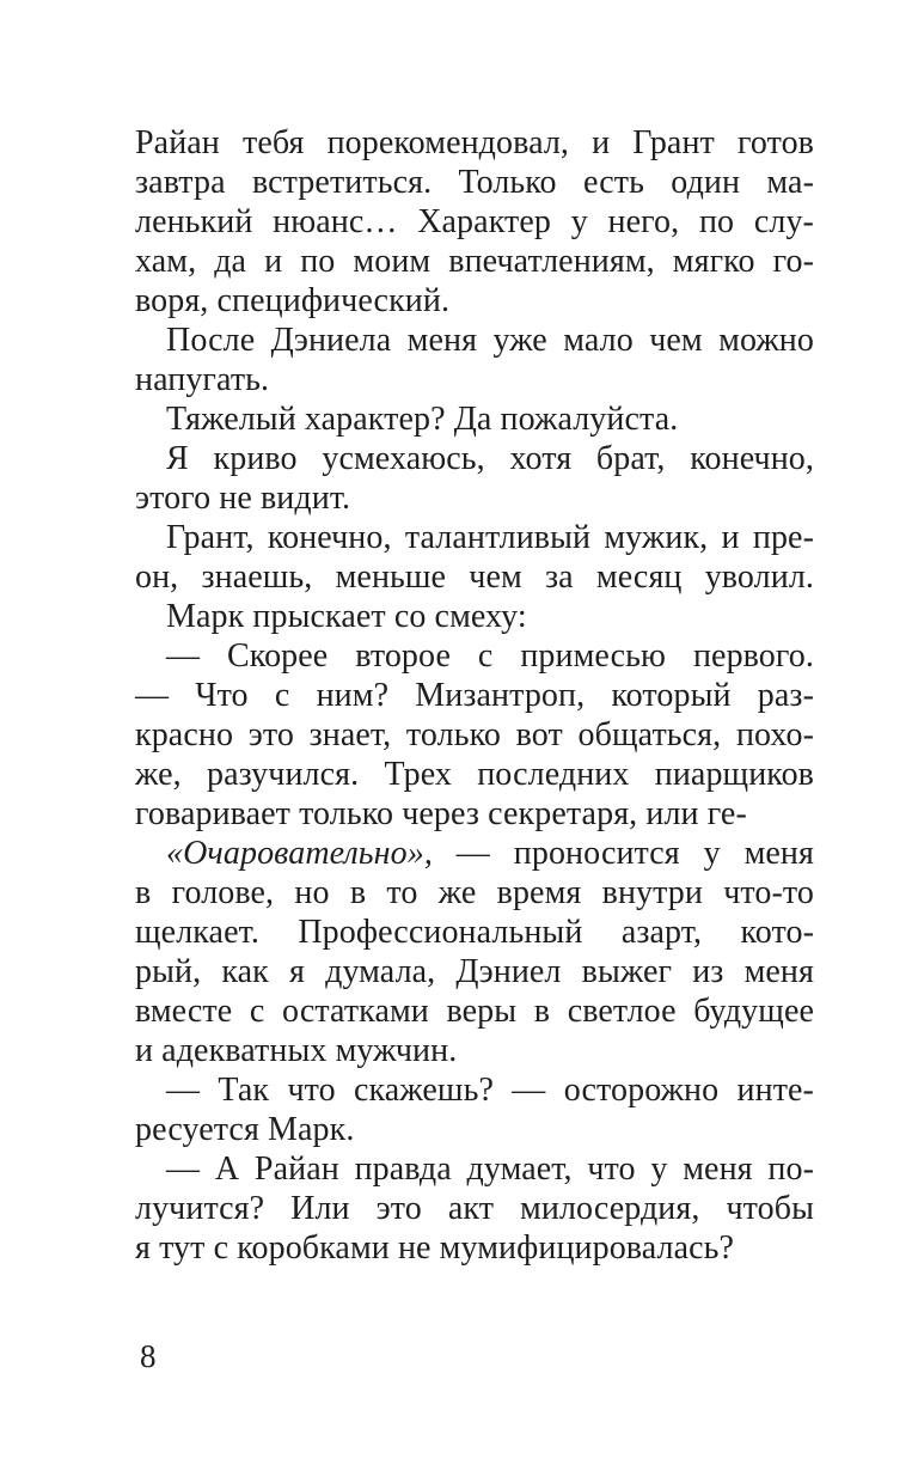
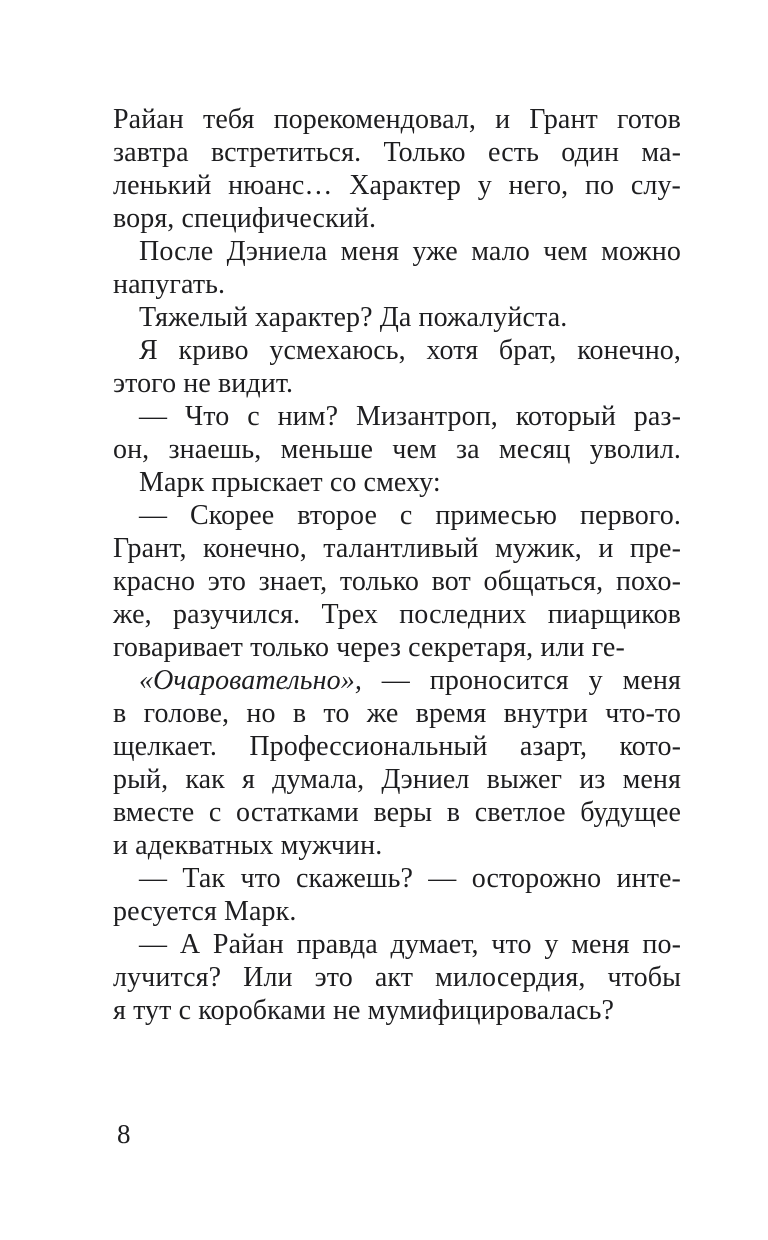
  Райан тебя порекомендовал, и Грант готов
  завтра встретиться. Только есть один ма-
  ленький нюанс… Характер у него, по слу-
- хам, да и по моим впечатлениям, мягко го-
  воря, специфический.
  После Дэниела меня уже мало чем можно
  напугать.
  Тяжелый характер? Да пожалуйста.
  Я криво усмехаюсь, хотя брат, конечно,
  этого не видит.
- Грант, конечно, талантливый мужик, и пре-
+ — Что с ним? Мизантроп, который раз-
  он, знаешь, меньше чем за месяц уволил.
  Марк прыскает со смеху:
  — Скорее второе с примесью первого.
- — Что с ним? Мизантроп, который раз-
+ Грант, конечно, талантливый мужик, и пре-
  красно это знает, только вот общаться, похо-
  же, разучился. Трех последних пиарщиков
  говаривает только через секретаря, или ге-
  «Очаровательно», — проносится у меня
  в голове, но в то же время внутри что-то
  щелкает. Профессиональный азарт, кото-
  рый, как я думала, Дэниел выжег из меня
  вместе с остатками веры в светлое будущее
  и адекватных мужчин.
  — Так что скажешь? — осторожно инте-
  ресуется Марк.
  — А Райан правда думает, что у меня по-
  лучится? Или это акт милосердия, чтобы
  я тут с коробками не мумифицировалась?
  8
